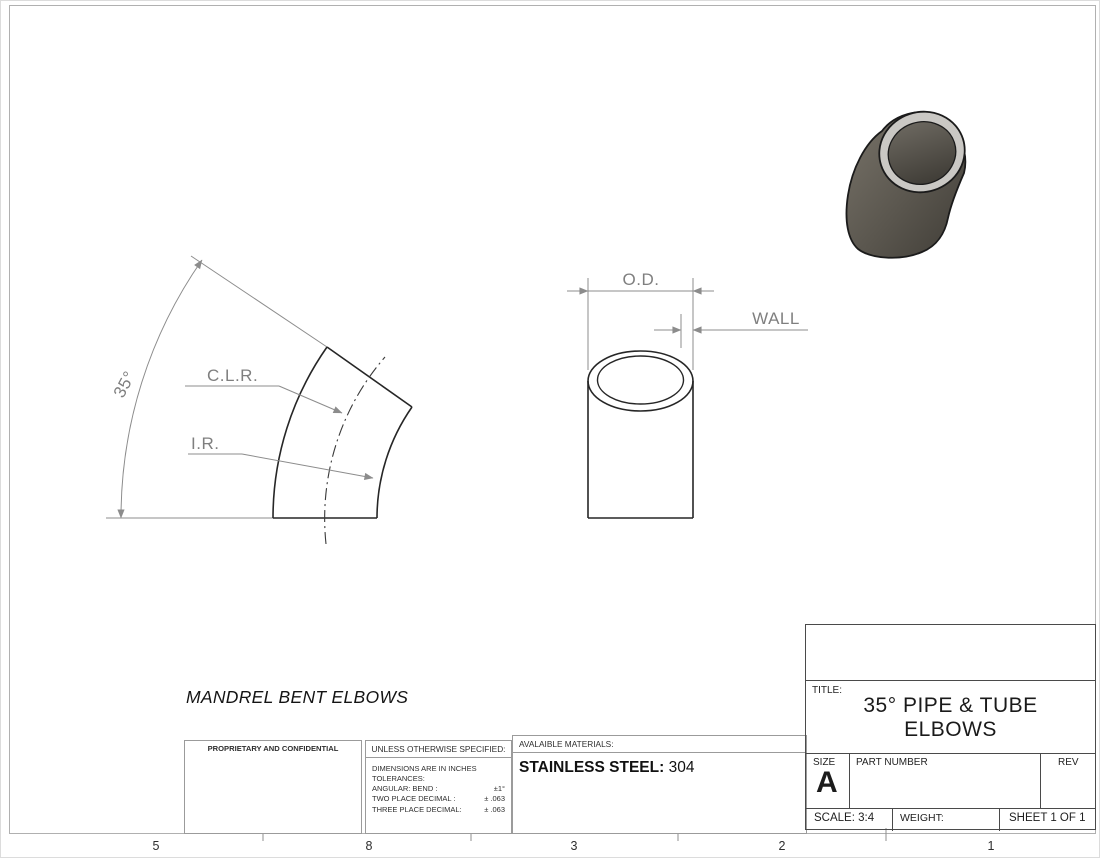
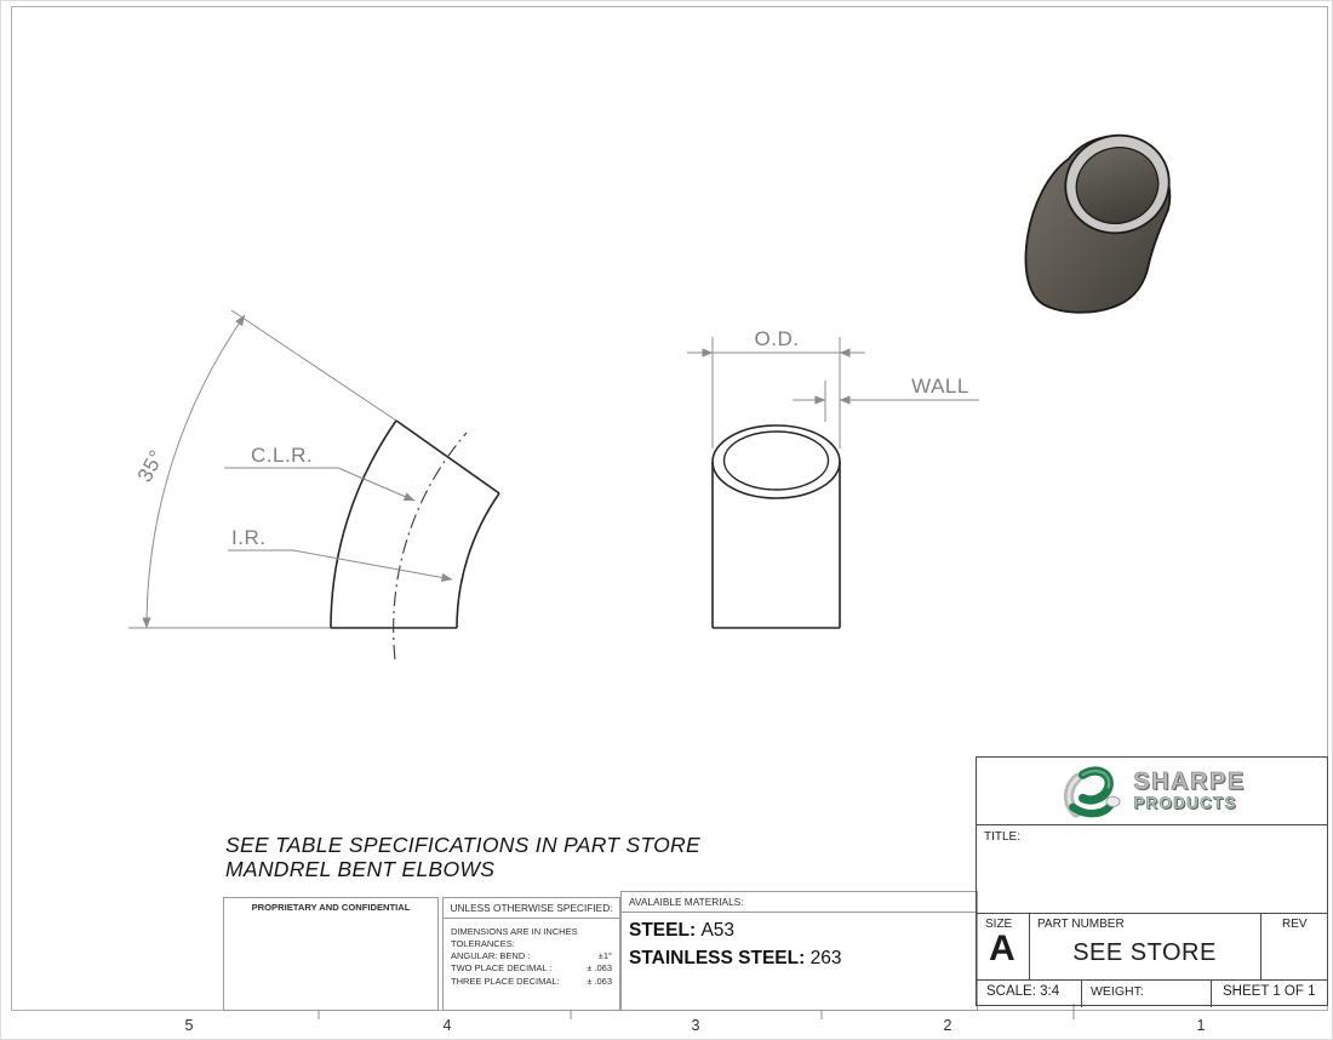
  C.L.R.
  I.R.
  O.D.
  WALL
  5
- 8
+ 4
  3
  2
  1
+ SEE TABLE SPECIFICATIONS IN PART STORE
  MANDREL BENT ELBOWS
  PROPRIETARY AND CONFIDENTIAL
  UNLESS OTHERWISE SPECIFIED:
  DIMENSIONS ARE IN INCHES
  TOLERANCES:
  ANGULAR: BEND :
  ±1°
  TWO PLACE DECIMAL :
  ± .063
  THREE PLACE DECIMAL:
  ± .063
  AVALAIBLE MATERIALS:
+ STEEL: A53
- STAINLESS STEEL: 304
+ STAINLESS STEEL: 263
+ SHARPE
+ PRODUCTS
  TITLE:
- 35° PIPE & TUBE
- ELBOWS
  SIZE
  A
  PART NUMBER
+ SEE STORE
  REV
  SCALE: 3:4
  WEIGHT:
  SHEET 1 OF 1
